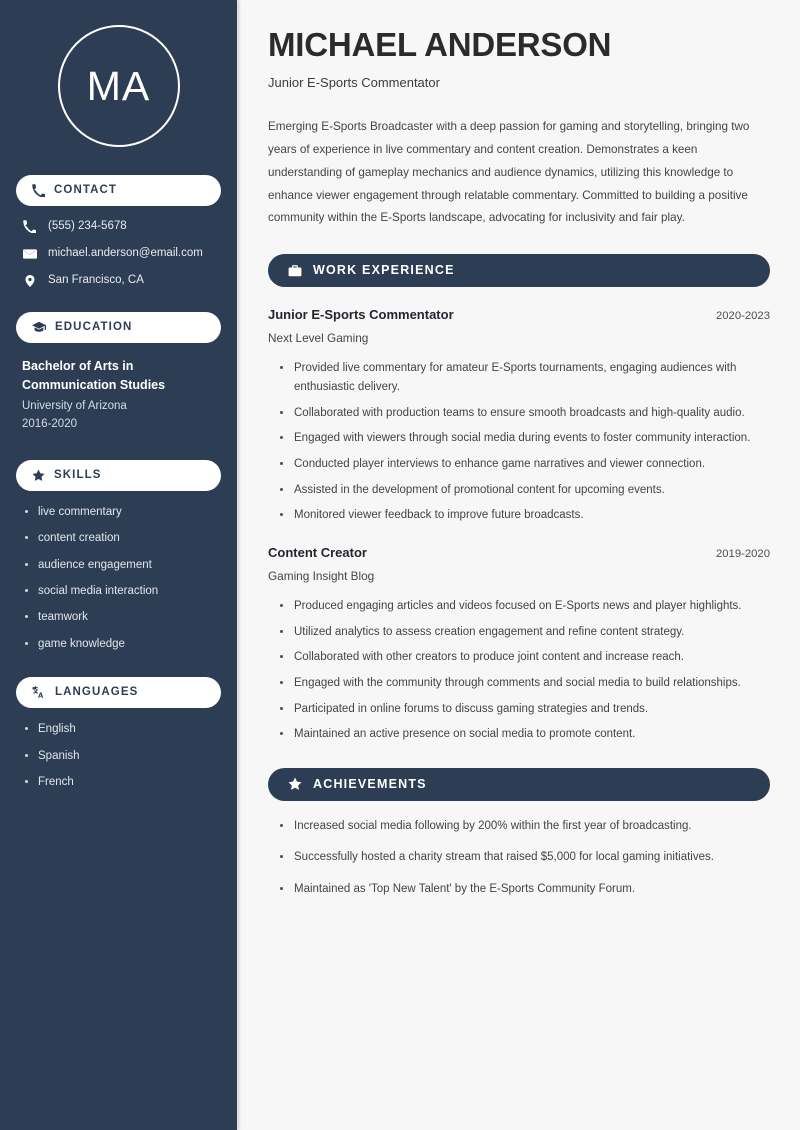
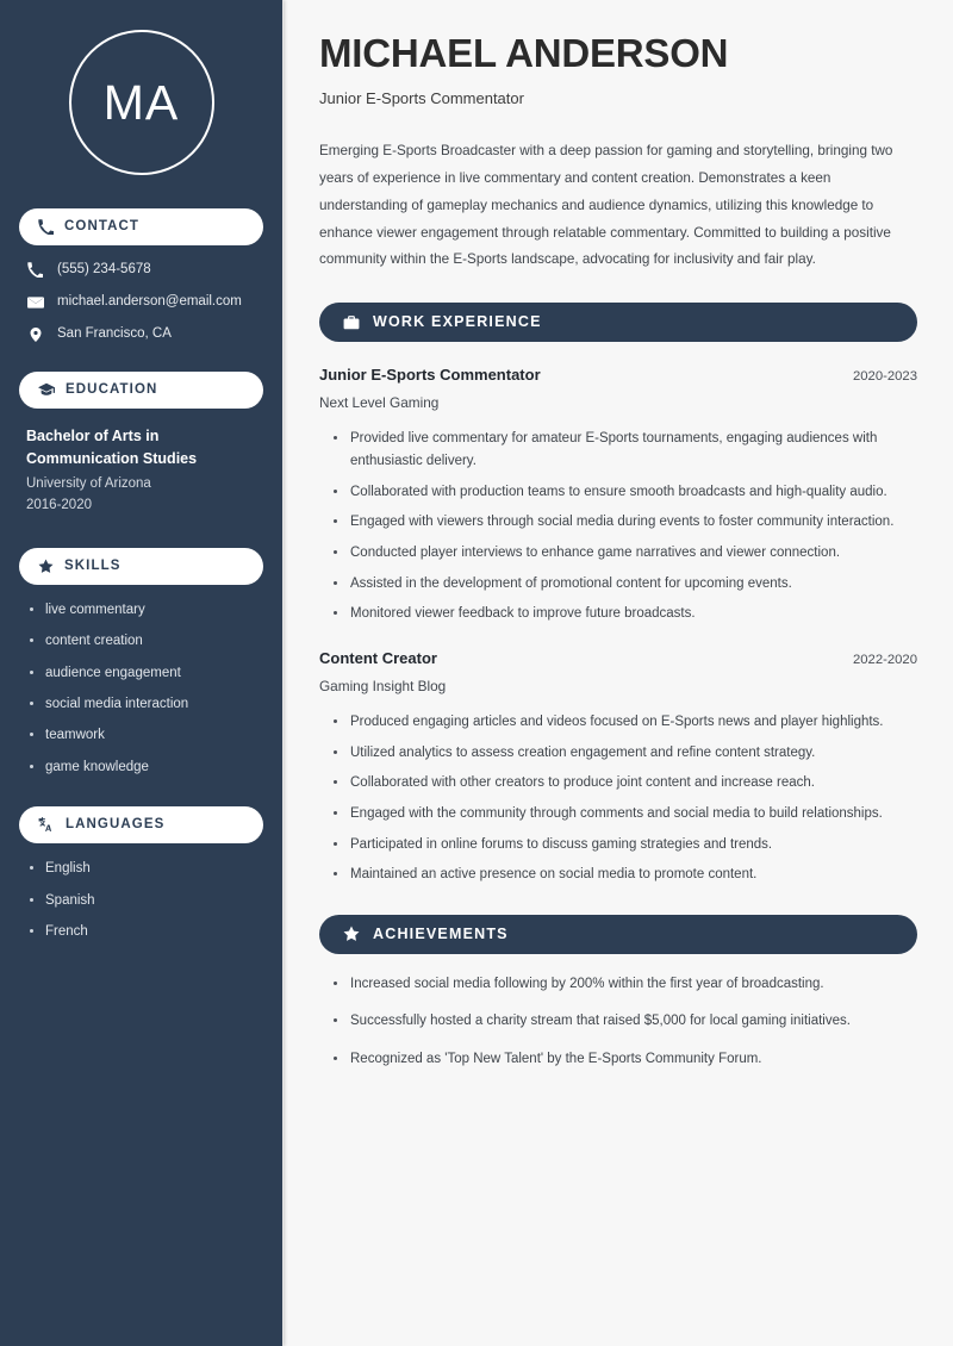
  MA
  CONTACT
  (555) 234-5678
  michael.anderson@email.com
  San Francisco, CA
  EDUCATION
  Bachelor of Arts in Communication Studies
  University of Arizona
  2016-2020
  SKILLS
  live commentary
  content creation
  audience engagement
  social media interaction
  teamwork
  game knowledge
  LANGUAGES
  English
  Spanish
  French
  MICHAEL ANDERSON
  Junior E-Sports Commentator
  Emerging E-Sports Broadcaster with a deep passion for gaming and storytelling, bringing two years of experience in live commentary and content creation. Demonstrates a keen understanding of gameplay mechanics and audience dynamics, utilizing this knowledge to enhance viewer engagement through relatable commentary. Committed to building a positive community within the E-Sports landscape, advocating for inclusivity and fair play.
  WORK EXPERIENCE
  Junior E-Sports Commentator
  2020-2023
  Next Level Gaming
  Provided live commentary for amateur E-Sports tournaments, engaging audiences with enthusiastic delivery.
  Collaborated with production teams to ensure smooth broadcasts and high-quality audio.
  Engaged with viewers through social media during events to foster community interaction.
  Conducted player interviews to enhance game narratives and viewer connection.
  Assisted in the development of promotional content for upcoming events.
  Monitored viewer feedback to improve future broadcasts.
  Content Creator
- 2019-2020
+ 2022-2020
  Gaming Insight Blog
  Produced engaging articles and videos focused on E-Sports news and player highlights.
  Utilized analytics to assess creation engagement and refine content strategy.
  Collaborated with other creators to produce joint content and increase reach.
  Engaged with the community through comments and social media to build relationships.
  Participated in online forums to discuss gaming strategies and trends.
  Maintained an active presence on social media to promote content.
  ACHIEVEMENTS
  Increased social media following by 200% within the first year of broadcasting.
  Successfully hosted a charity stream that raised $5,000 for local gaming initiatives.
- Maintained as 'Top New Talent' by the E-Sports Community Forum.
+ Recognized as 'Top New Talent' by the E-Sports Community Forum.
